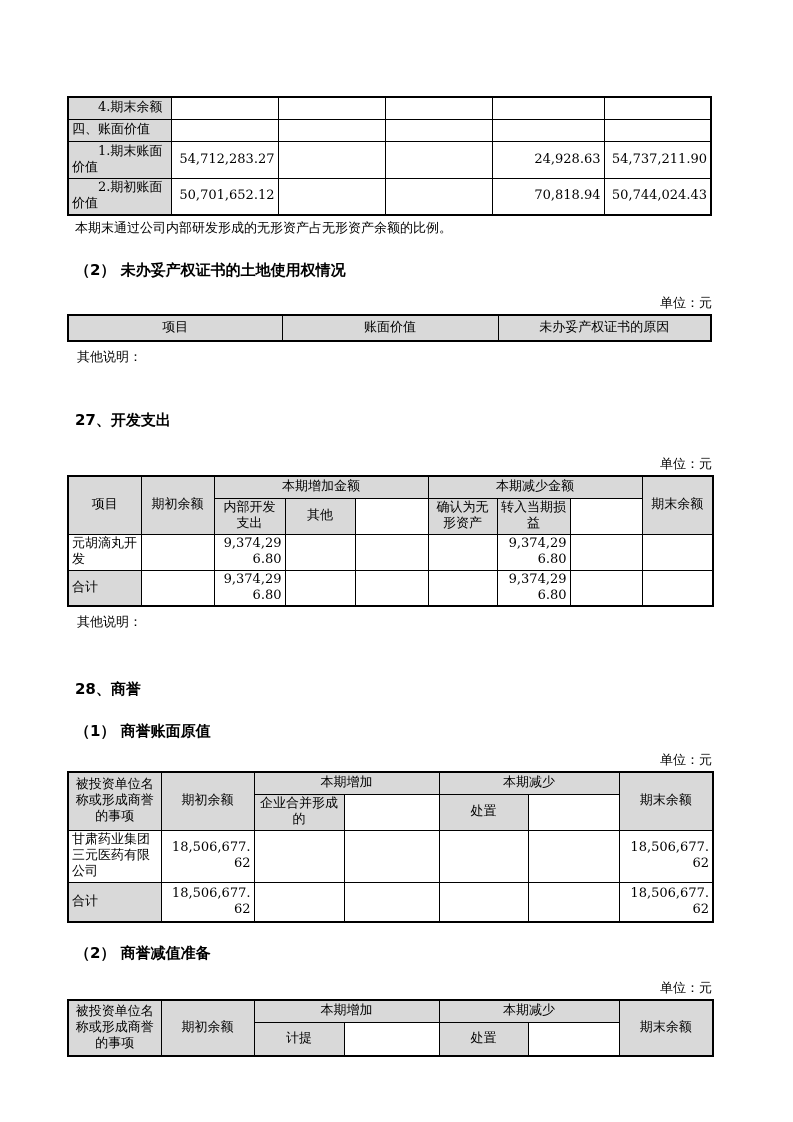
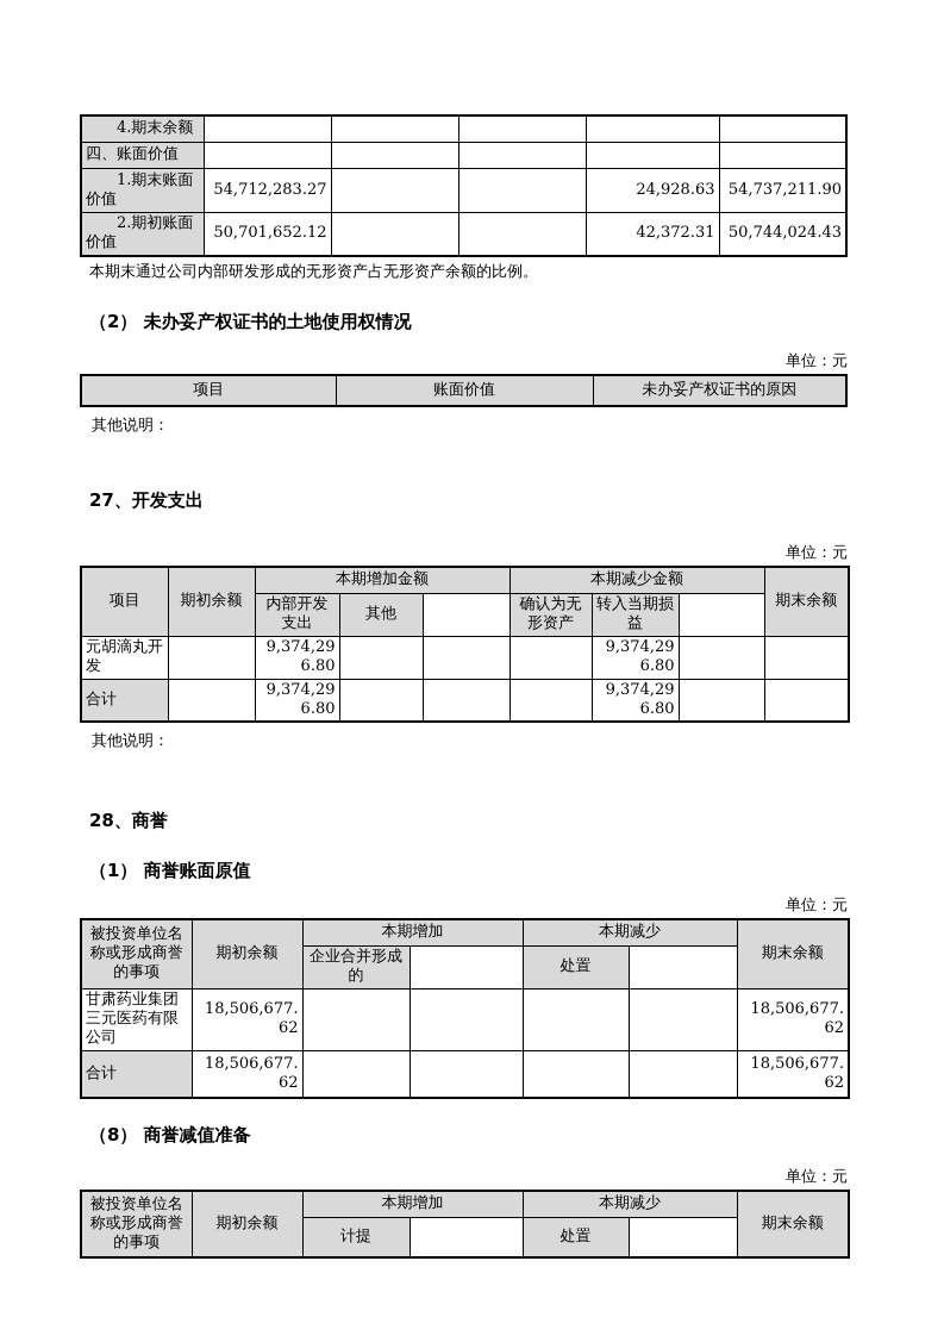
  4.期末余额
  四、账面价值
  1.期末账面价值	54,712,283.27			24,928.63	54,737,211.90
- 2.期初账面价值	50,701,652.12			70,818.94	50,744,024.43
+ 2.期初账面价值	50,701,652.12			42,372.31	50,744,024.43
  本期末通过公司内部研发形成的无形资产占无形资产余额的比例。
  （2） 未办妥产权证书的土地使用权情况
  单位：元
  项目	账面价值	未办妥产权证书的原因
  其他说明：
  27、开发支出
  单位：元
  项目	期初余额	本期增加金额	本期减少金额	期末余额
  内部开发支出	其他		确认为无形资产	转入当期损益
  元胡滴丸开发		9,374,296.80				9,374,296.80
  合计		9,374,296.80				9,374,296.80
  其他说明：
  28、商誉
  （1） 商誉账面原值
  单位：元
  被投资单位名称或形成商誉的事项	期初余额	本期增加	本期减少	期末余额
  企业合并形成的		处置
  甘肃药业集团三元医药有限公司	18,506,677.62					18,506,677.62
  合计	18,506,677.62					18,506,677.62
- （2） 商誉减值准备
+ （8） 商誉减值准备
  单位：元
  被投资单位名称或形成商誉的事项	期初余额	本期增加	本期减少	期末余额
  计提		处置
